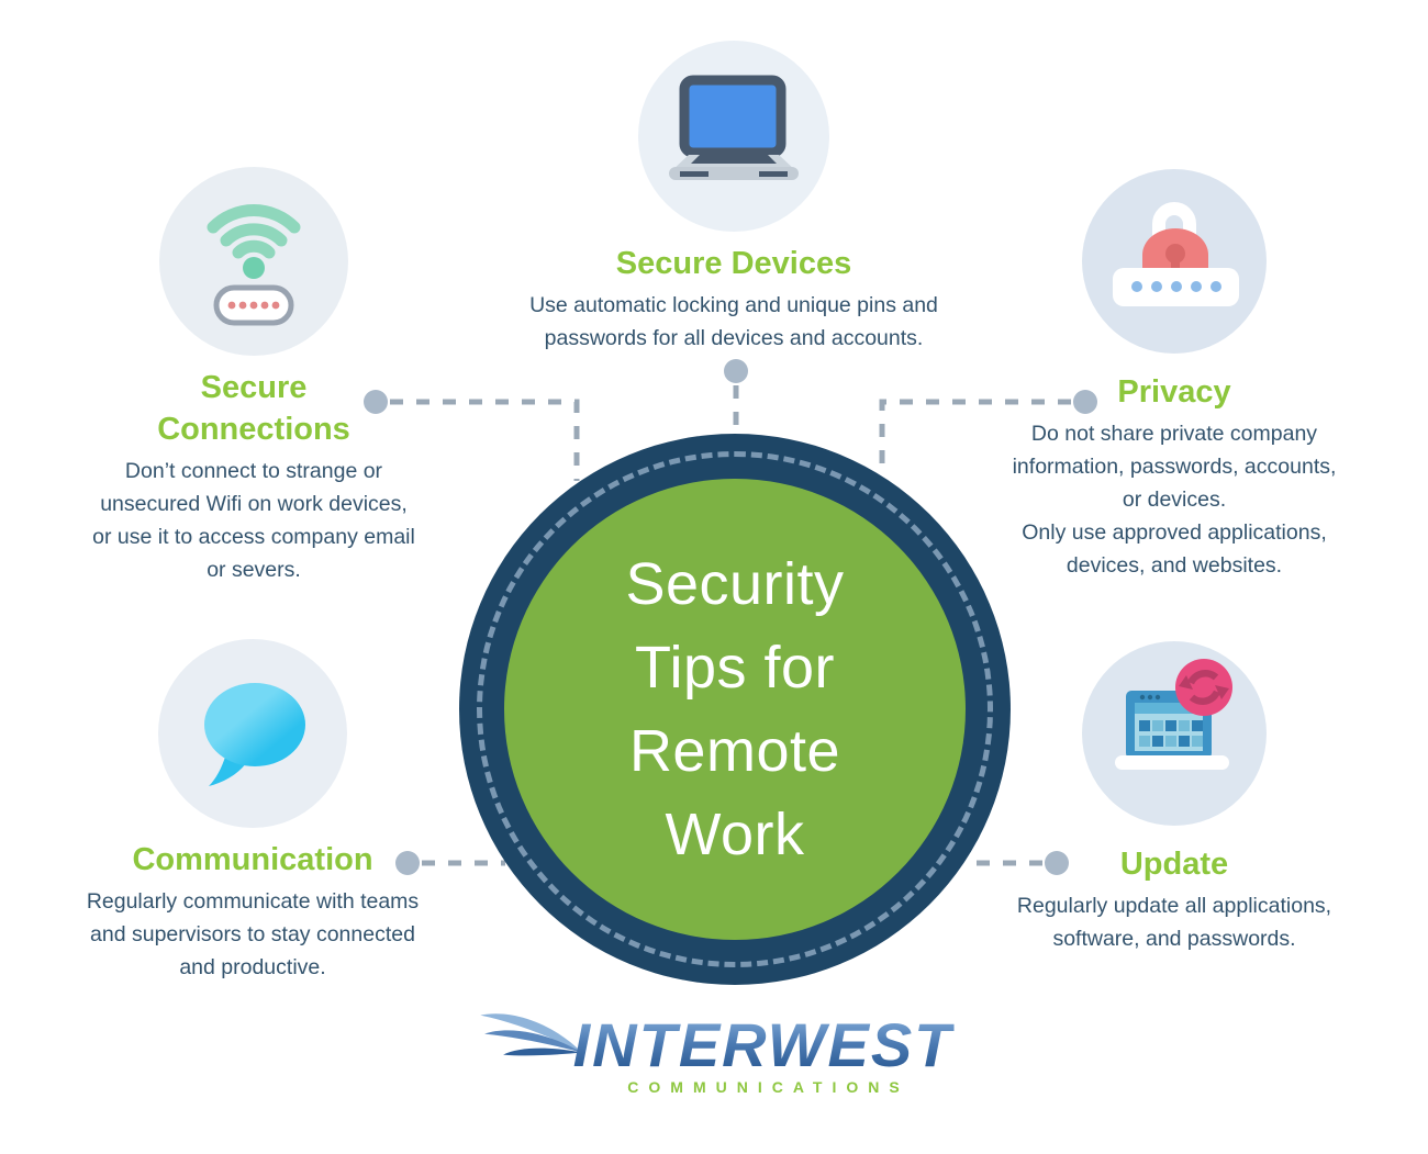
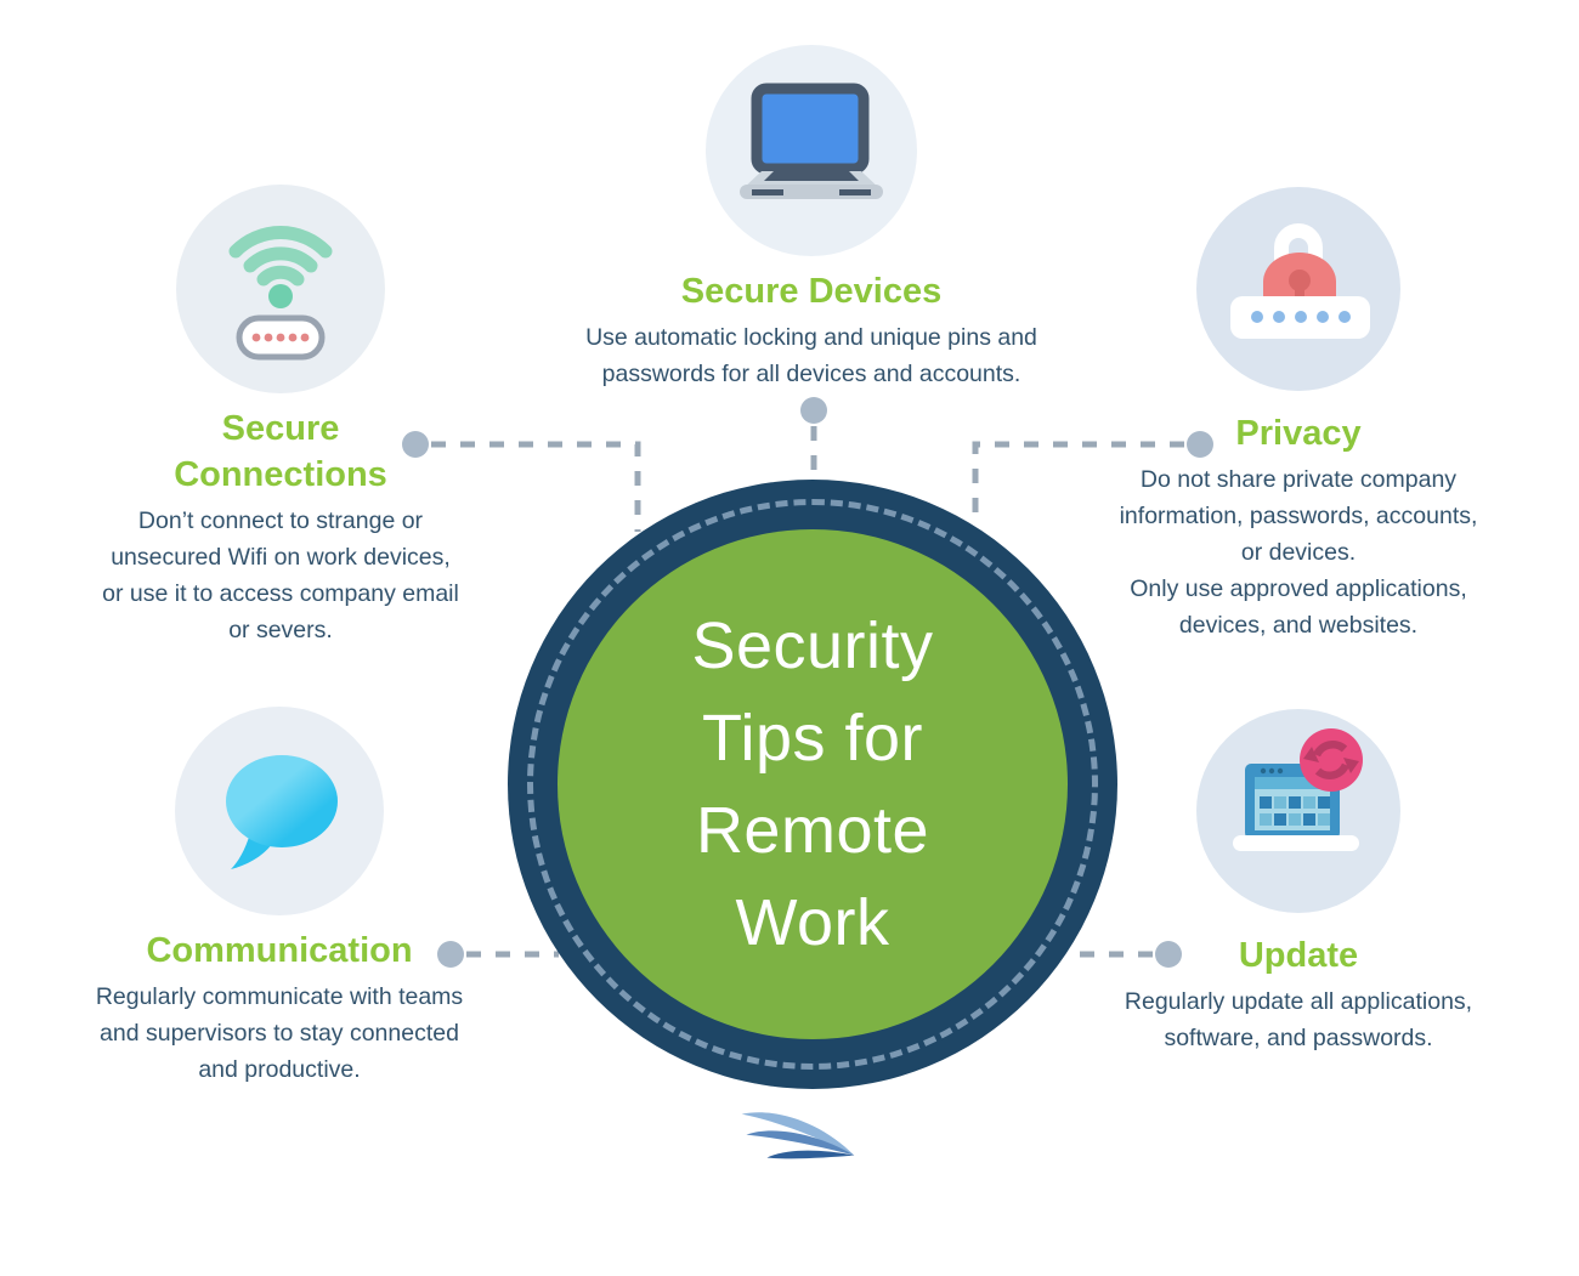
  Security
  Tips for
  Remote
  Work
  Secure Devices
  Use automatic locking and unique pins and
  passwords for all devices and accounts.
  Secure
  Connections
  Don’t connect to strange or
  unsecured Wifi on work devices,
  or use it to access company email
  or severs.
  Privacy
  Do not share private company
  information, passwords, accounts,
  or devices.
  Only use approved applications,
  devices, and websites.
  Communication
  Regularly communicate with teams
  and supervisors to stay connected
  and productive.
  Update
  Regularly update all applications,
  software, and passwords.
- INTERWEST
- COMMUNICATIONS
